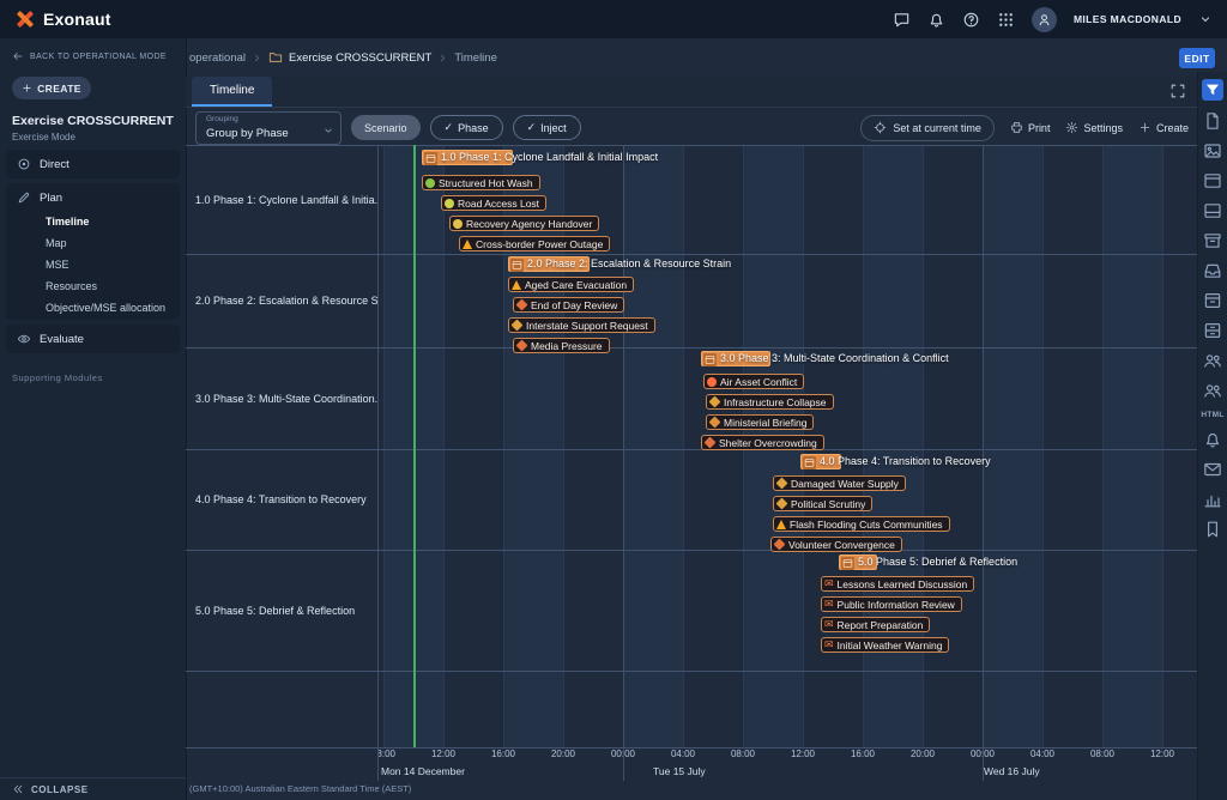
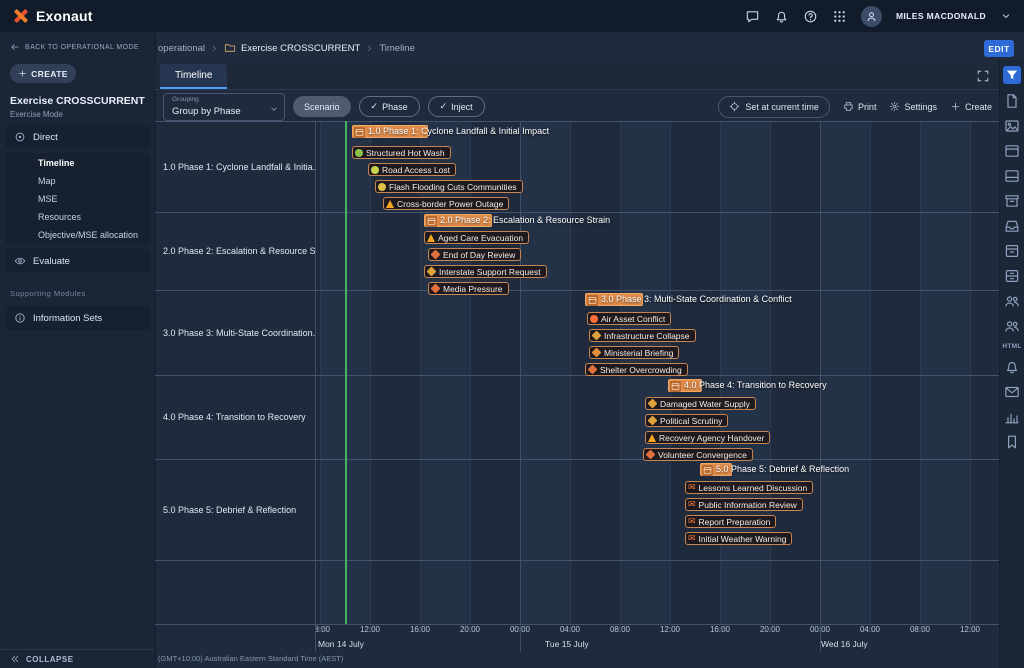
  Exonaut
  MILES MACDONALD
  CREATE
  Exercise CROSSCURRENT
  Exercise Mode
  Direct
- Plan
  Timeline
  Map
  MSE
  Resources
  Objective/MSE allocation
  Evaluate
  Supporting Modules
+ Information Sets
  COLLAPSE
  operational
  Exercise CROSSCURRENT
  Timeline
  EDIT
  Timeline
  Group by Phase
  Scenario
  ✓
  Phase
  ✓
  Inject
  Set at current time
  Print
  Settings
  Create
  8:00
  12:00
  16:00
  20:00
  0000
  04:00
  08:00
  12:00
  16:00
  20:00
  0000
  04:00
  08:00
  12:00
- Mon 14 December
+ Mon 14 July
  Tue 15 July
  Wed 16 July
  1.0 Phase 1: Cyclone Landfall & Initia.
  1.0 Phase 1: Cyclone Landfall & Initial Impact
  Structured Hot Wash
  Road Access Lost
- Recovery Agency Handover
+ Flash Flooding Cuts Communities
  Cross-border Power Outage
  2.0 Phase 2: Escalation & Resource S
  2.0 Phase 2: Escalation & Resource Strain
  Aged Care Evacuation
  End of Day Review
  Interstate Support Request
  Media Pressure
  3.0 Phase 3: Multi-State Coordination.
  3.0 Phase 3: Multi-State Coordination & Conflict
  Air Asset Conflict
  Infrastructure Collapse
  Ministerial Briefing
  Shelter Overcrowding
  4.0 Phase 4: Transition to Recovery
  4.0 Phase 4: Transition to Recovery
  Damaged Water Supply
  Political Scrutiny
- Flash Flooding Cuts Communities
+ Recovery Agency Handover
  Volunteer Convergence
  5.0 Phase 5: Debrief & Reflection
  5.0 Phase 5: Debrief & Reflection
  ✉
  Lessons Learned Discussion
  ✉
  Public Information Review
  ✉
  Report Preparation
  ✉
  Initial Weather Warning
  (GMT+10:00) Australian Eastern Standard Time (AEST)
